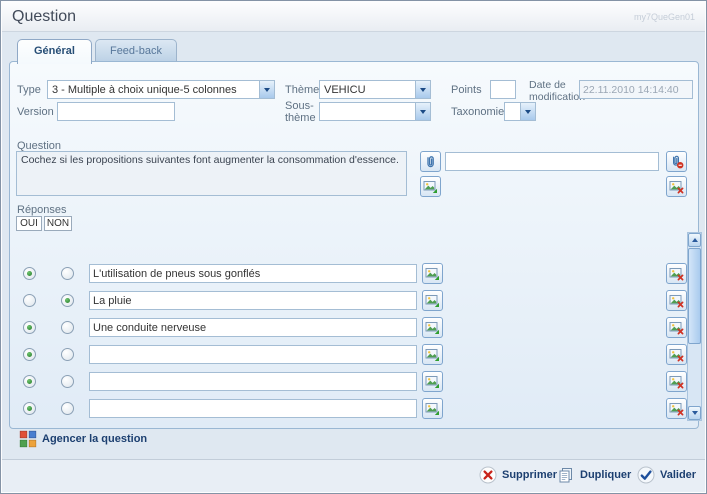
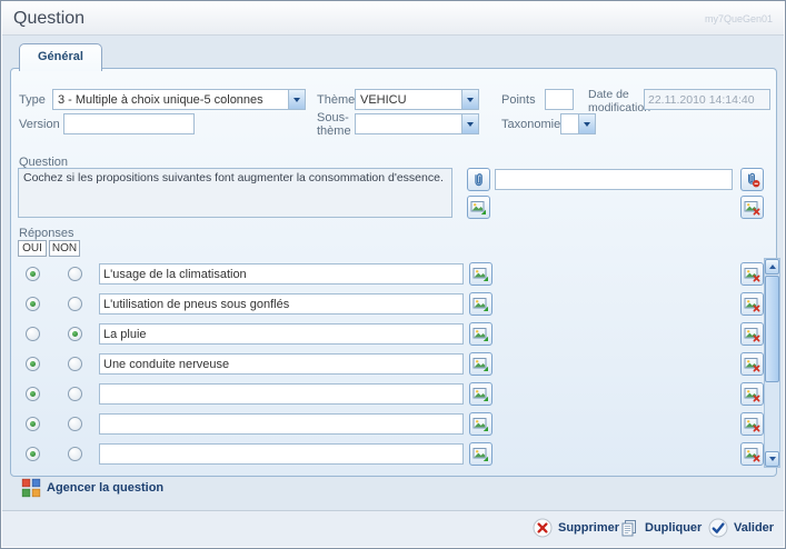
  Question
  my7QueGen01
  Général
- Feed-back
  Type
  3 - Multiple à choix unique-5 colonnes
  Thème
  VEHICU
  Points
  Date de modificatio
  22.11.2010 14:14:40
  Version
  Sous-thème
  Taxonomie
  Question
  Cochez si les propositions suivantes font augmenter la consommation d'essence.
  Réponses
  OUI
  NON
+ L'usage de la climatisation
  L'utilisation de pneus sous gonflés
  La pluie
  Une conduite nerveuse
  Agencer la question
  Supprimer
  Dupliquer
  Valider
